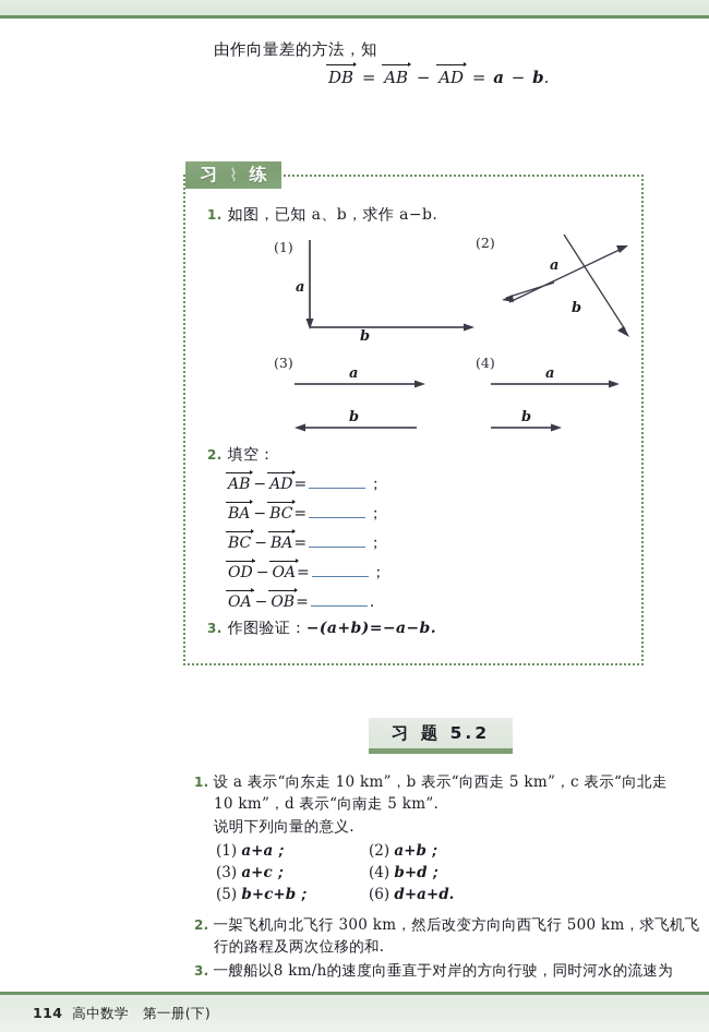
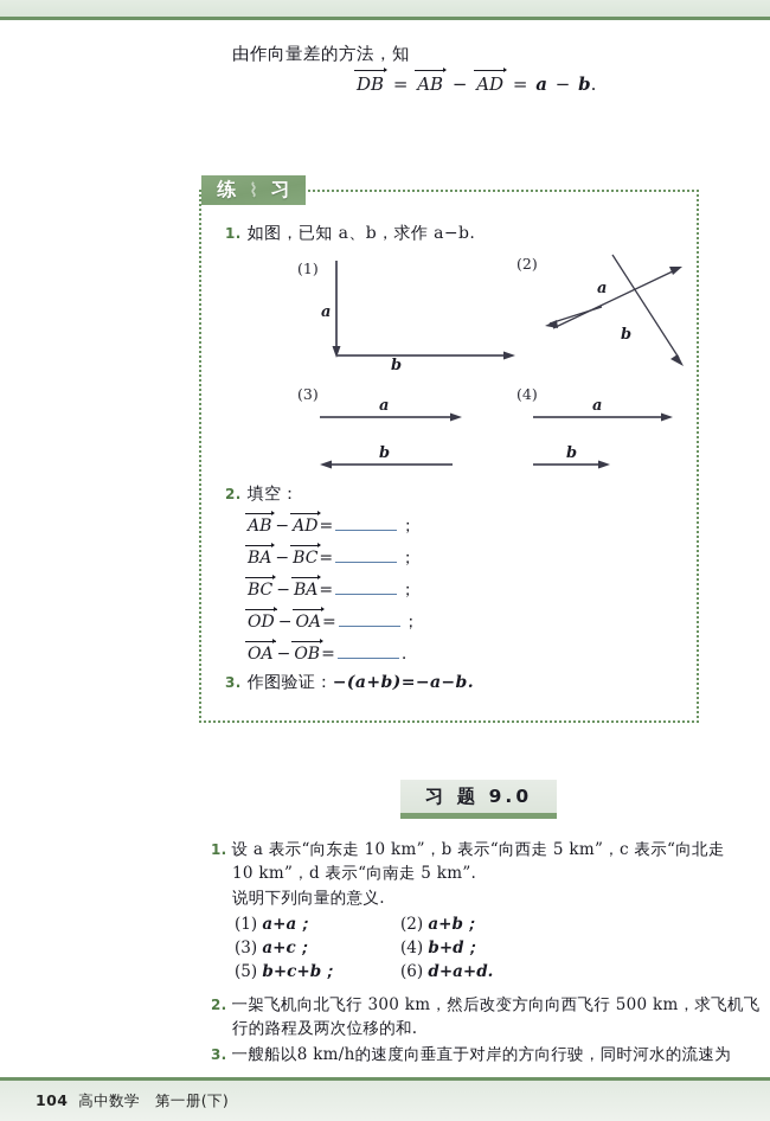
  由作向量差的方法，知
  DB = AB − AD = a − b.
- 习
+ 练
  ⌇
- 练
+ 习
  1. 如图，已知 a、b，求作 a−b.
  (1)
  a
  b
  (2)
  a
  b
  (3)
  a
  b
  (4)
  a
  b
  2. 填空：
  AB − AD= ；
  BA − BC= ；
  BC − BA= ；
  OD − OA= ；
  OA − OB= .
  3. 作图验证：−(a+b)=−a−b.
- 习 题 5.2
+ 习 题 9.0
  1. 设 a 表示“向东走 10 km”，b 表示“向西走 5 km”，c 表示“向北走
  10 km”，d 表示“向南走 5 km”.
  说明下列向量的意义.
  (1) a+a；
  (2) a+b；
  (3) a+c；
  (4) b+d；
  (5) b+c+b；
  (6) d+a+d.
  2. 一架飞机向北飞行 300 km，然后改变方向向西飞行 500 km，求飞机飞
  行的路程及两次位移的和.
  3. 一艘船以8 km/h的速度向垂直于对岸的方向行驶，同时河水的流速为
- 114 高中数学 第一册(下)
+ 104 高中数学 第一册(下)
